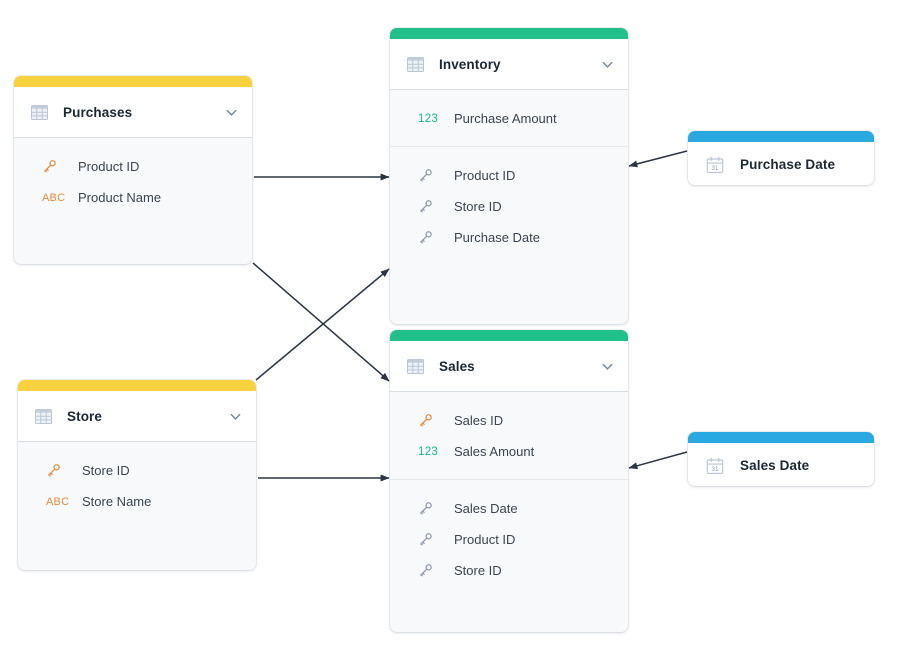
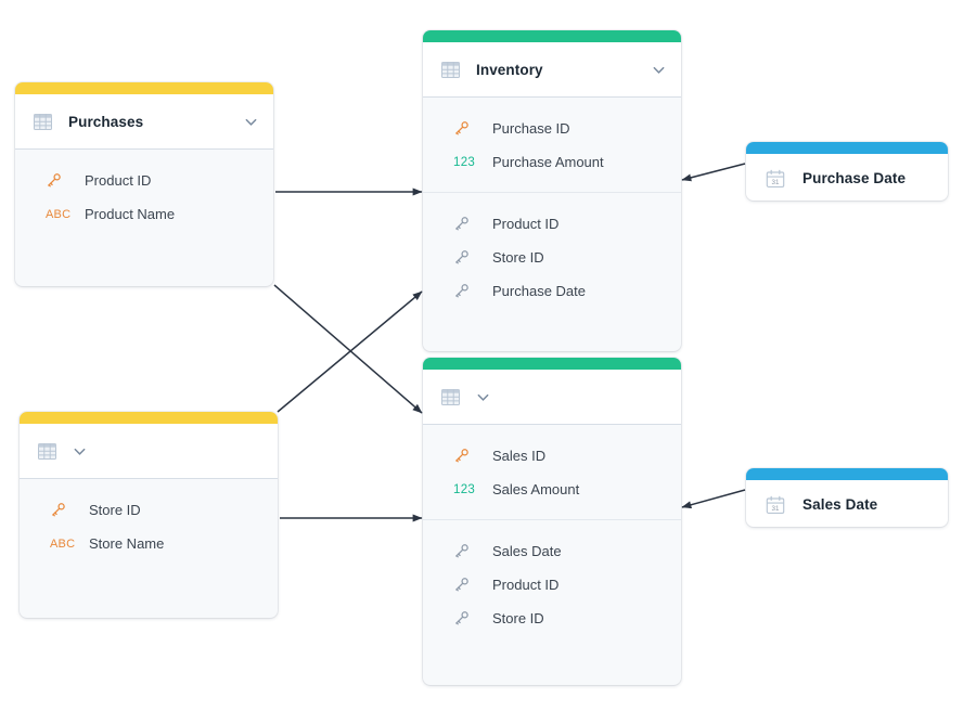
  Purchases
  Product ID
  ABC
  Product Name
- Store
  Store ID
  ABC
  Store Name
  Inventory
+ Purchase ID
  123
  Purchase Amount
  Product ID
  Store ID
  Purchase Date
- Sales
  Sales ID
  123
  Sales Amount
  Sales Date
  Product ID
  Store ID
  Purchase Date
  Sales Date
